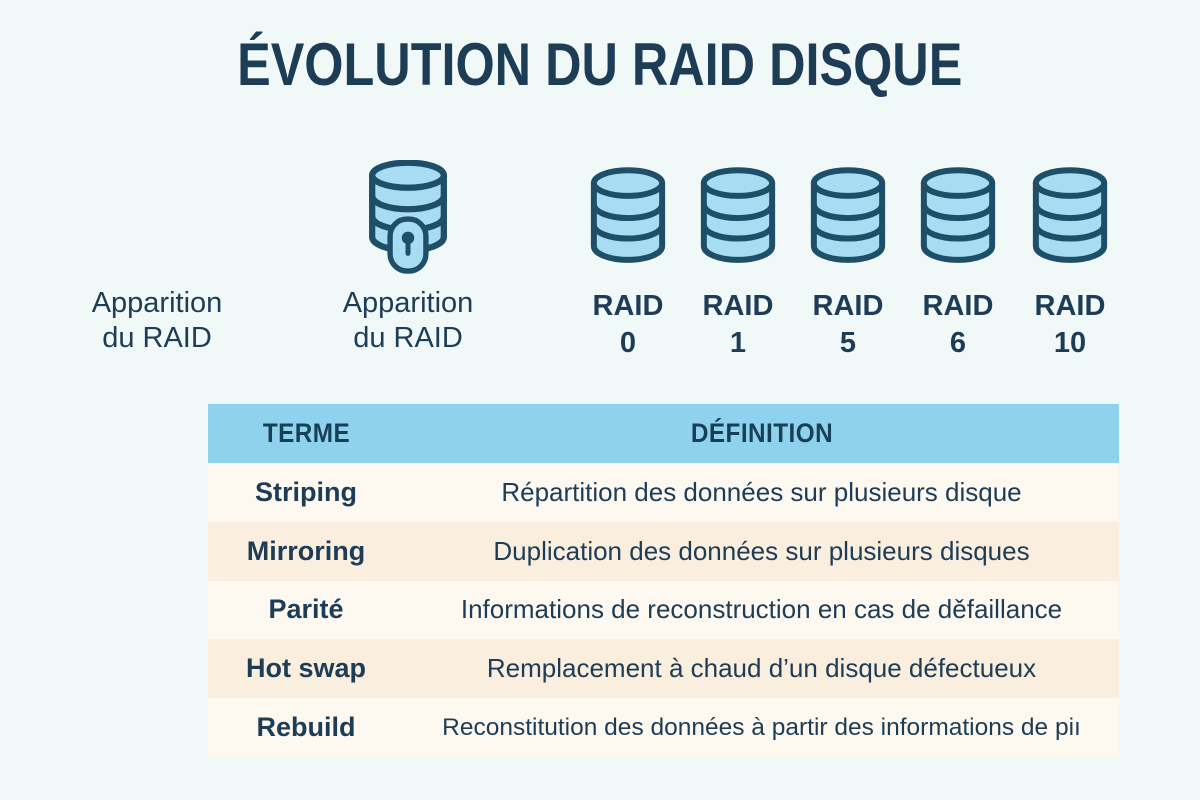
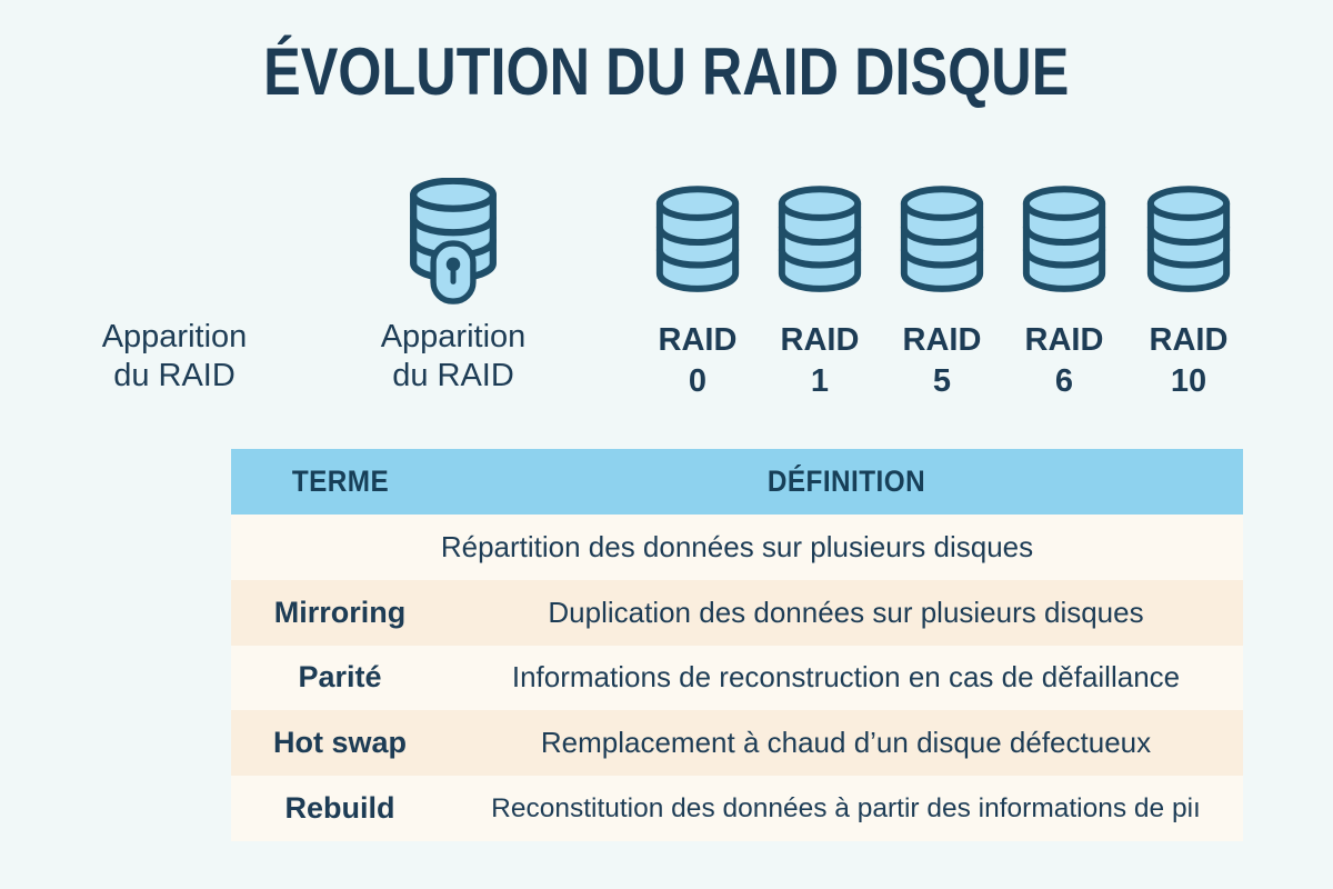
  ÉVOLUTION DU RAID DISQUE
  Apparition
  du RAID
  Apparition
  du RAID
  RAID
  0
  RAID
  1
  RAID
  5
  RAID
  6
  RAID
  10
  TERME
  DÉFINITION
- Striping
- Répartition des données sur plusieurs disque
+ Répartition des données sur plusieurs disques
  Mirroring
  Duplication des données sur plusieurs disques
  Parité
  Informations de reconstruction en cas de děfaillance
  Hot swap
  Remplacement à chaud d’un disque défectueux
  Rebuild
  Reconstitution des données à partir des informations de piı
